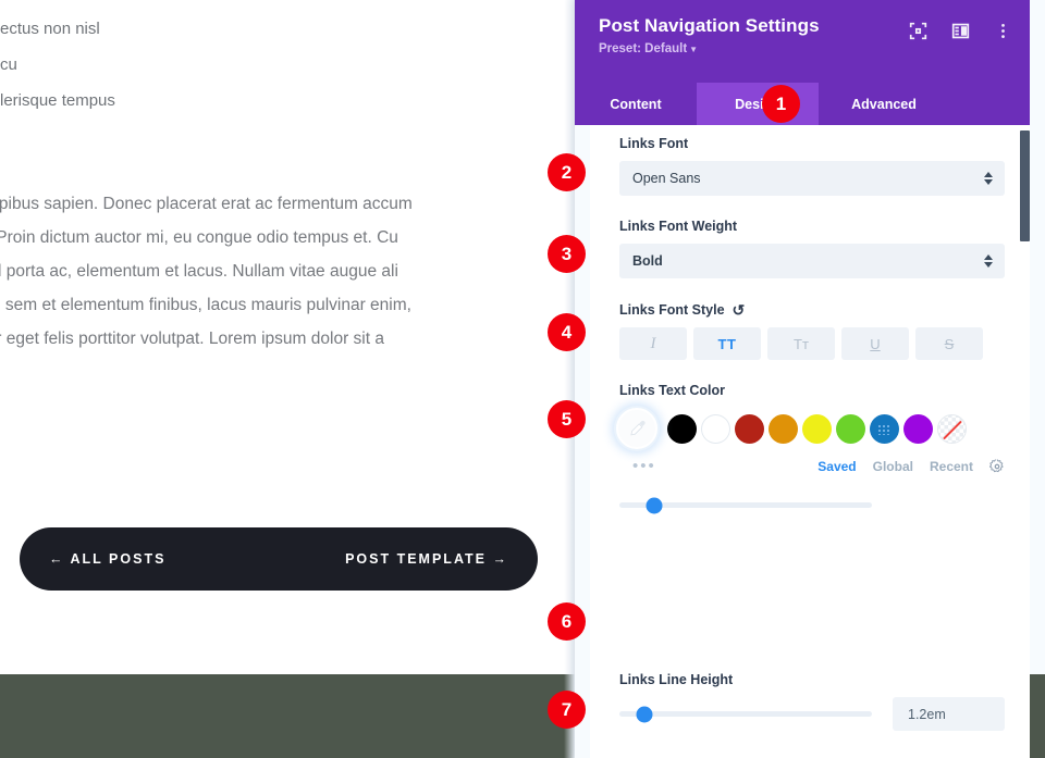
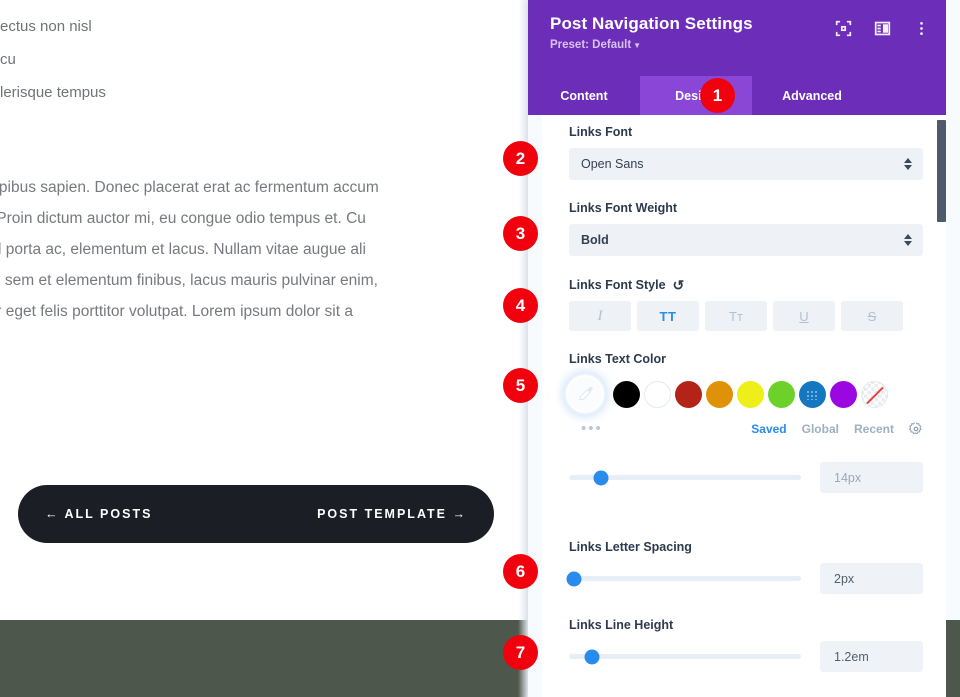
  ectus non nisl
  cu
  lerisque tempus
  pibus sapien. Donec placerat erat ac fermentum accum
  Proin dictum auctor mi, eu congue odio tempus et. Cu
  sem et elementum finibus, lacus mauris pulvinar enim,
  eget felis porttitor volutpat. Lorem ipsum dolor sit a
  ← ALL POSTS
  POST TEMPLATE →
  Post Navigation Settings
  Preset: Default ▼
  Content
  Advanced
  Links Font
  Open Sans
  Links Font Weight
  Bold
  Links Font Style
  ↺
  I
  TT
  Tт
  U
  S
  Links Text Color
  •••
  Saved
  Global
  Recent
+ 14px
+ Links Letter Spacing
+ 2px
  Links Line Height
  1.2em
  1
  2
  3
  4
  5
  6
  7
